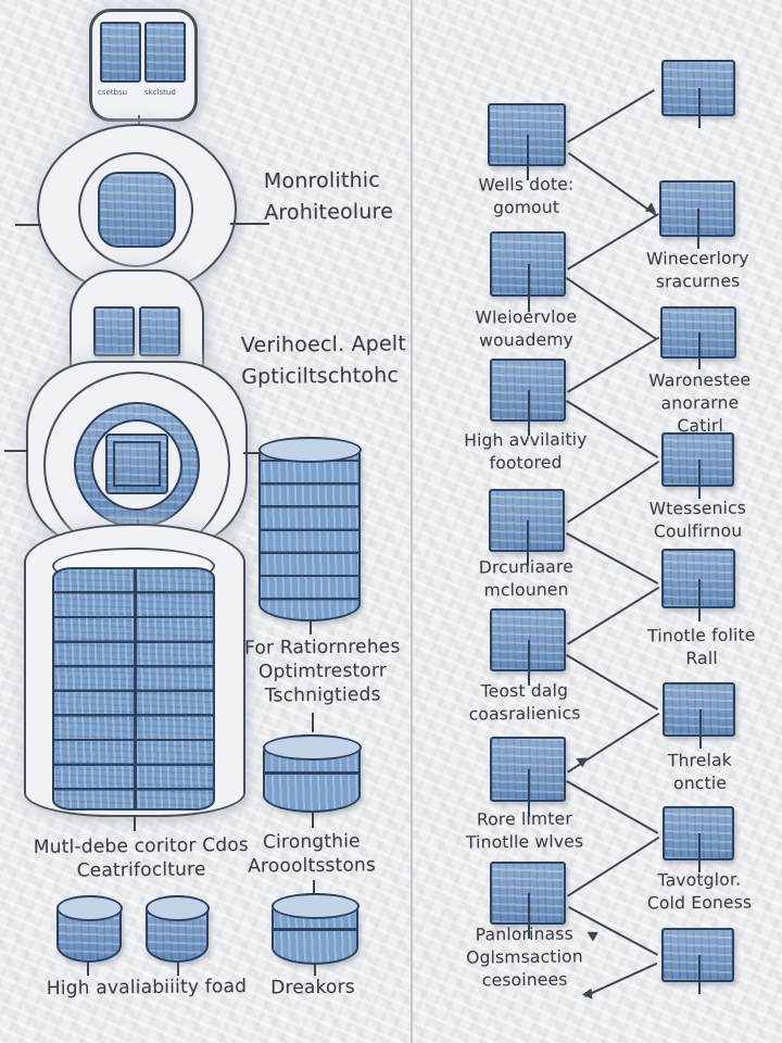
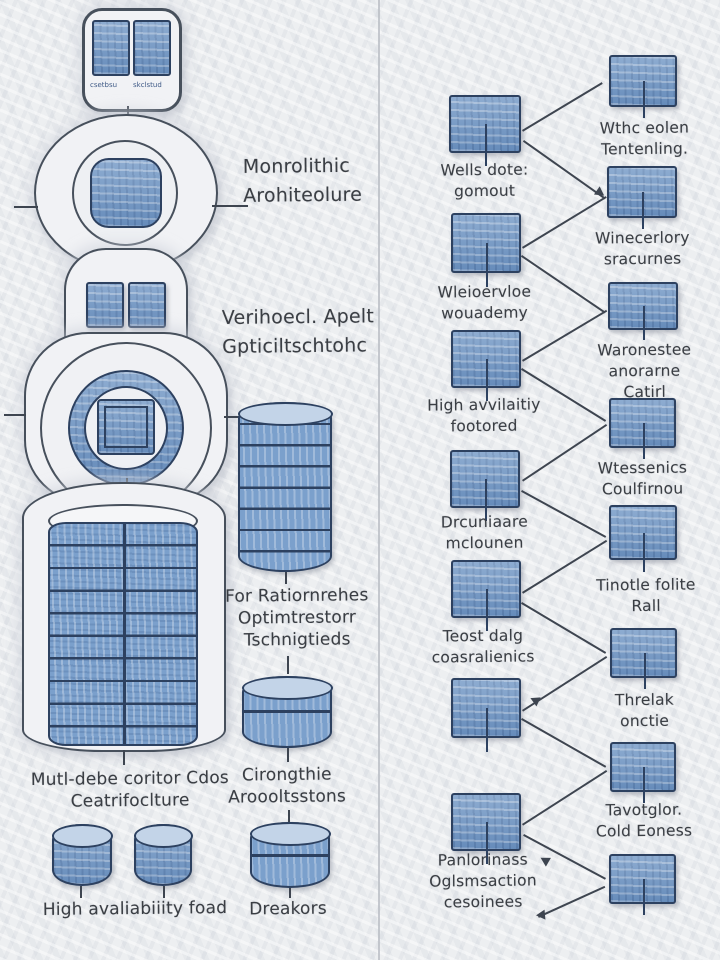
  csetbsu
  skclstud
  Monrolithic
  Arohiteolure
  Verihoecl. Apelt
  Gpticiltschtohc
  For Ratiornrehes
  Optimtrestorr
  Tschnigtieds
  Cirongthie
  Aroooltsstons
  Mutl-debe coritor Cdos
  Ceatrifoclture
  High avaliabiiity foad
  Dreakors
  Wells dote:
  gomout
  Wleioervloe
  wouademy
  High avvilaitiy
  footored
  Drcuniaare
  mclounen
  Teost dalg
  coasralienics
- Rore limter
- Tinotlle wlves
  Panlorinass
  Oglsmsaction
  cesoinees
+ Wthc eolen
+ Tentenling.
  Winecerlory
  sracurnes
  Waronestee
  anorarne
  Catirl
  Wtessenics
  Coulfirnou
  Tinotle folite
  Rall
  Threlak
  onctie
  Tavotglor.
  Cold Eoness
